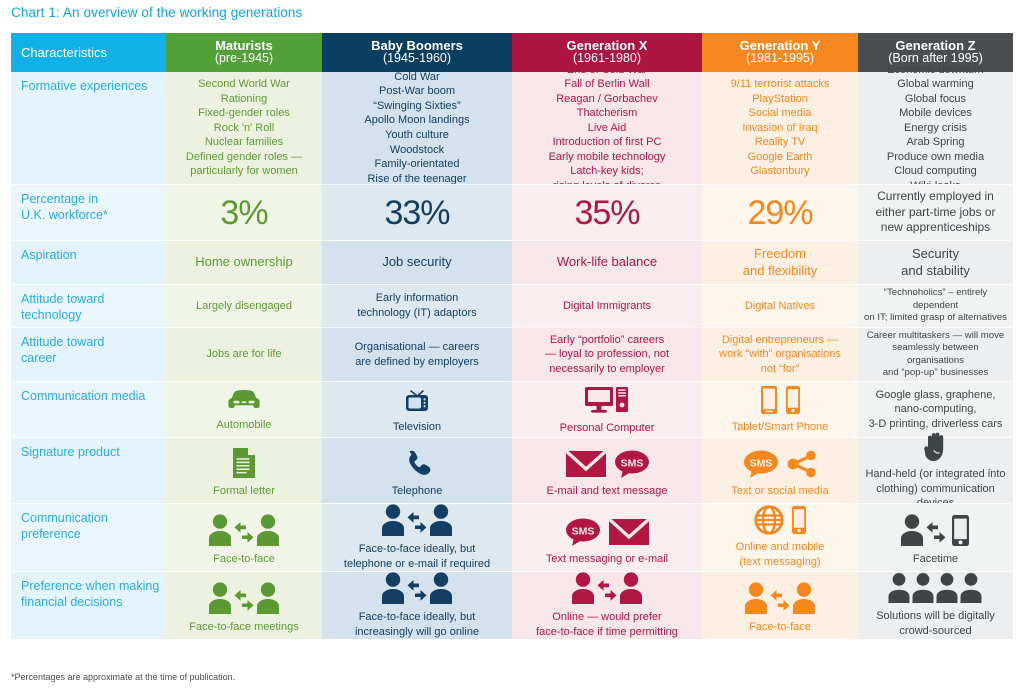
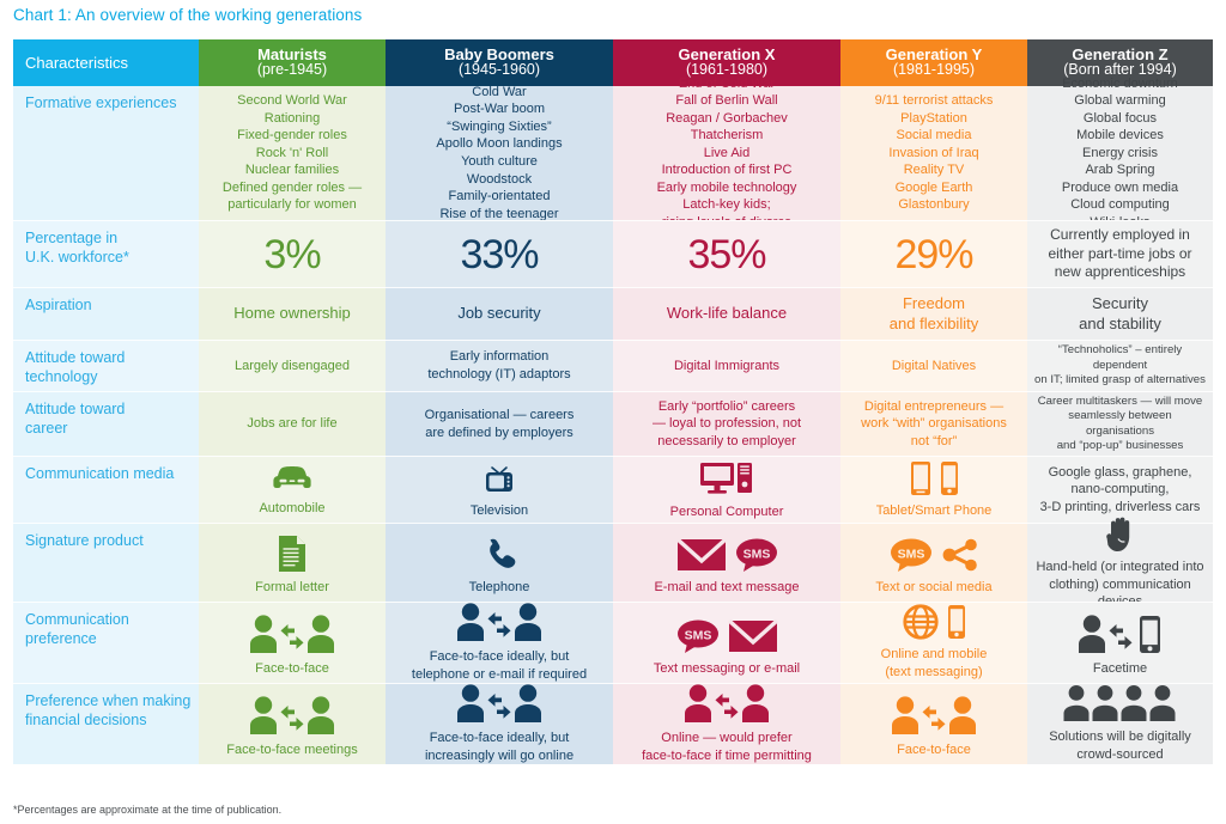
  Chart 1: An overview of the working generations
  Characteristics
  Maturists
  (pre-1945)
  Baby Boomers
  (1945-1960)
  Generation X
  (1961-1980)
  Generation Y
  (1981-1995)
  Generation Z
- (Born after 1995)
+ (Born after 1994)
  Formative experiences
  Second World War
  Rationing
  Fixed-gender roles
  Rock 'n' Roll
  Nuclear families
  Defined gender roles —
  particularly for women
  Cold War
  Post-War boom
  “Swinging Sixties”
  Apollo Moon landings
  Youth culture
  Woodstock
  Family-orientated
  Rise of the teenager
  End of Cold War
  Fall of Berlin Wall
  Reagan / Gorbachev
  Thatcherism
  Live Aid
  Introduction of first PC
  Early mobile technology
  Latch-key kids;
  9/11 terrorist attacks
  PlayStation
  Social media
  Invasion of Iraq
  Reality TV
  Google Earth
  Glastonbury
  Economic downturn
  Global warming
  Global focus
  Mobile devices
  Energy crisis
  Arab Spring
  Produce own media
  Cloud computing
  Percentage in
  U.K. workforce*
  3%
  33%
  35%
  29%
  Currently employed in
  either part-time jobs or
  new apprenticeships
  Aspiration
  Home ownership
  Job security
  Work-life balance
  Freedom
  and flexibility
  Security
  and stability
  Attitude toward
  technology
  Largely disengaged
  Early information
  technology (IT) adaptors
  Digital Immigrants
  Digital Natives
  “Technoholics” – entirely dependent
  on IT; limited grasp of alternatives
  Attitude toward
  career
  Jobs are for life
  Organisational — careers
  are defined by employers
  Early “portfolio” careers
  — loyal to profession, not
  necessarily to employer
  Digital entrepreneurs —
  work “with” organisations
  not “for”
  Career multitaskers — will move
  seamlessly between organisations
  and “pop-up” businesses
  Communication media
  Automobile
  Television
  Personal Computer
  Tablet/Smart Phone
  Google glass, graphene,
  nano-computing,
  3-D printing, driverless cars
  Signature product
  Formal letter
  Telephone
  SMS
  E-mail and text message
  SMS
  Text or social media
  Hand-held (or integrated into
  clothing) communication
  Communication
  preference
  Face-to-face
  Face-to-face ideally, but
  telephone or e-mail if required
  SMS
  Text messaging or e-mail
  Online and mobile
  (text messaging)
  Facetime
  Preference when making
  financial decisions
  Face-to-face meetings
  Face-to-face ideally, but
  increasingly will go online
  Online — would prefer
  face-to-face if time permitting
  Face-to-face
  Solutions will be digitally
  crowd-sourced
  *Percentages are approximate at the time of publication.
